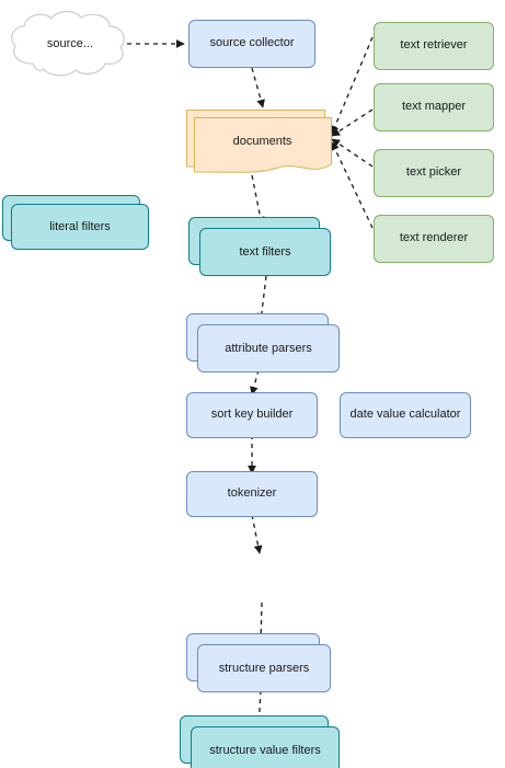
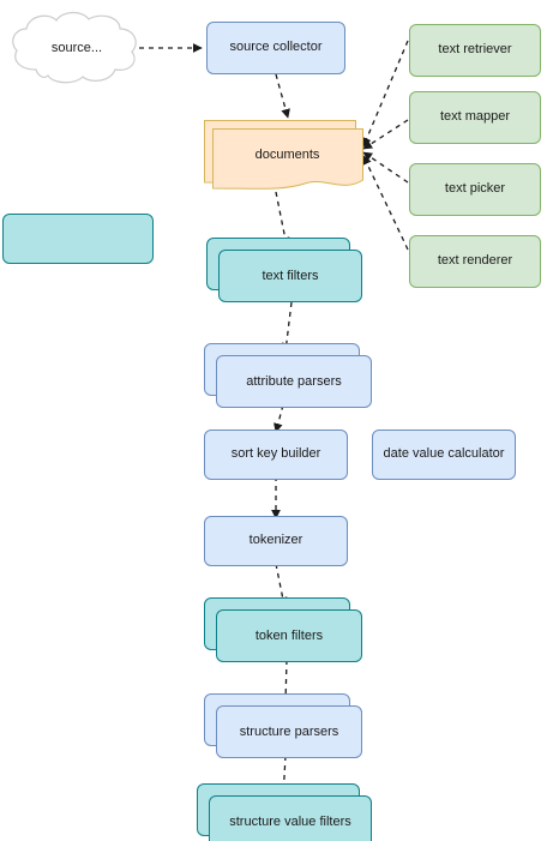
  source...
  source collector
  text retriever
  text mapper
  text picker
  text renderer
  documents
- literal filters
  text filters
  attribute parsers
  sort key builder
  date value calculator
  tokenizer
+ token filters
  structure parsers
  structure value filters
